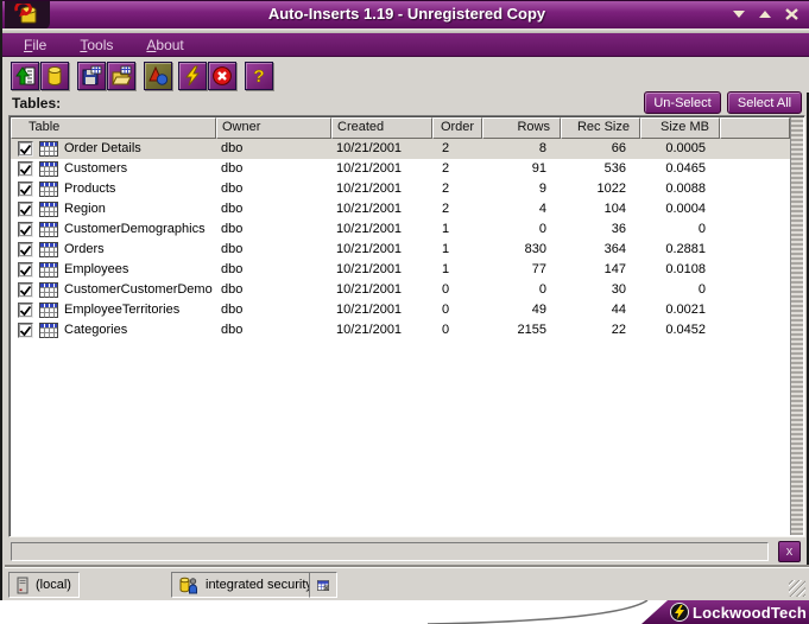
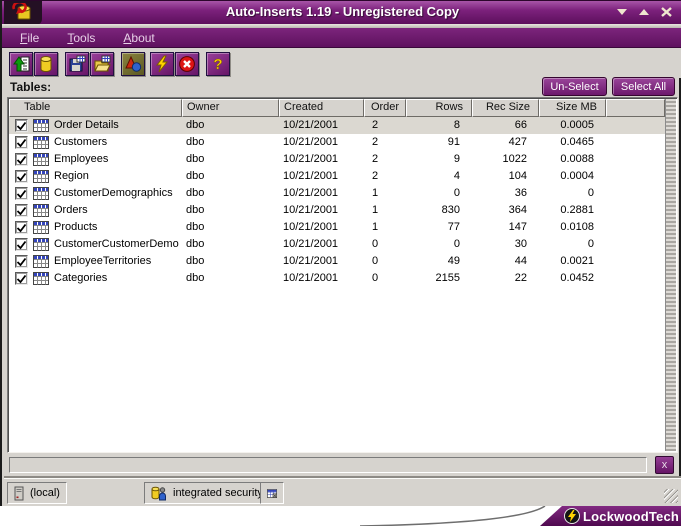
  Auto-Inserts 1.19 - Unregistered Copy
  File
  Tools
  About
  ?
  Tables:
  Un-Select
  Select All
  Table
  Owner
  Created
  Order
  Rows
  Rec Size
  Size MB
  Order Details
  dbo
  10/21/2001
  2
  8
  66
  0.0005
  Customers
  dbo
  10/21/2001
  2
  91
- 536
+ 427
  0.0465
- Products
+ Employees
  dbo
  10/21/2001
  2
  9
  1022
  0.0088
  Region
  dbo
  10/21/2001
  2
  4
  104
  0.0004
  CustomerDemographics
  dbo
  10/21/2001
  1
  0
  36
  0
  Orders
  dbo
  10/21/2001
  1
  830
  364
  0.2881
- Employees
+ Products
  dbo
  10/21/2001
  1
  77
  147
  0.0108
  CustomerCustomerDemo
  dbo
  10/21/2001
  0
  0
  30
  0
  EmployeeTerritories
  dbo
  10/21/2001
  0
  49
  44
  0.0021
  Categories
  dbo
  10/21/2001
  0
  2155
  22
  0.0452
  x
  (local)
  integrated securit
  LockwoodTech
